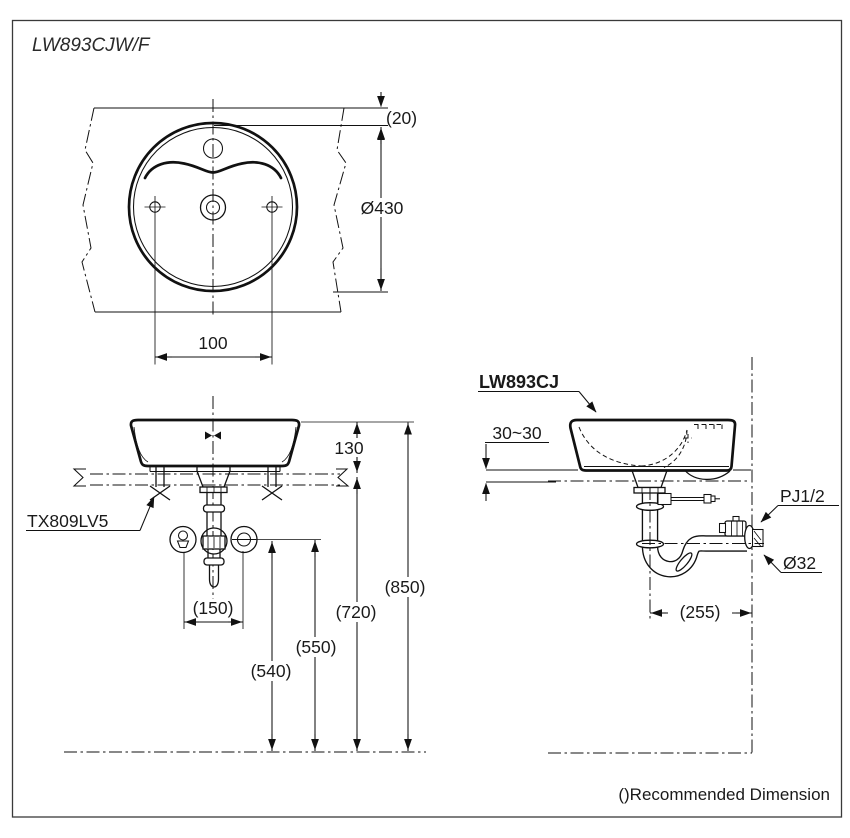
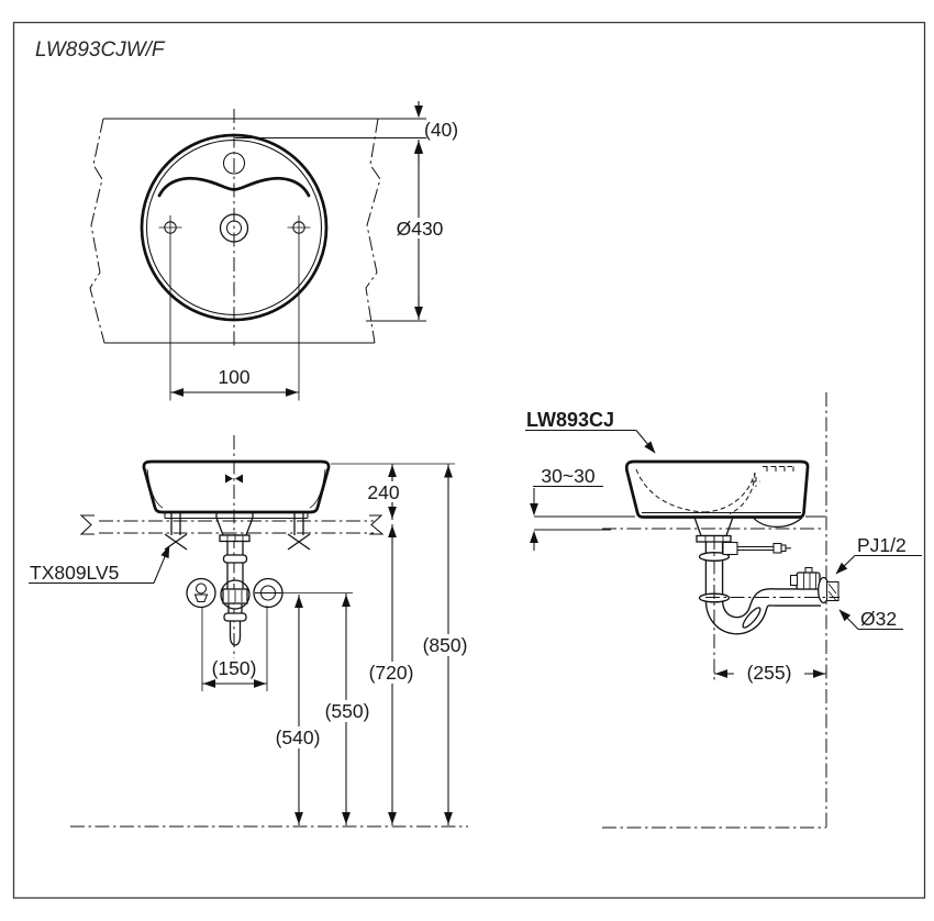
  LW893CJW/F
- (20)
+ (40)
  Ø430
  100
  TX809LV5
  (150)
- 130
+ 240
  (540)
  (550)
  (720)
  (850)
  30~30
  LW893CJ
  PJ1/2
  Ø32
  (255)
- ()Recommended Dimension
